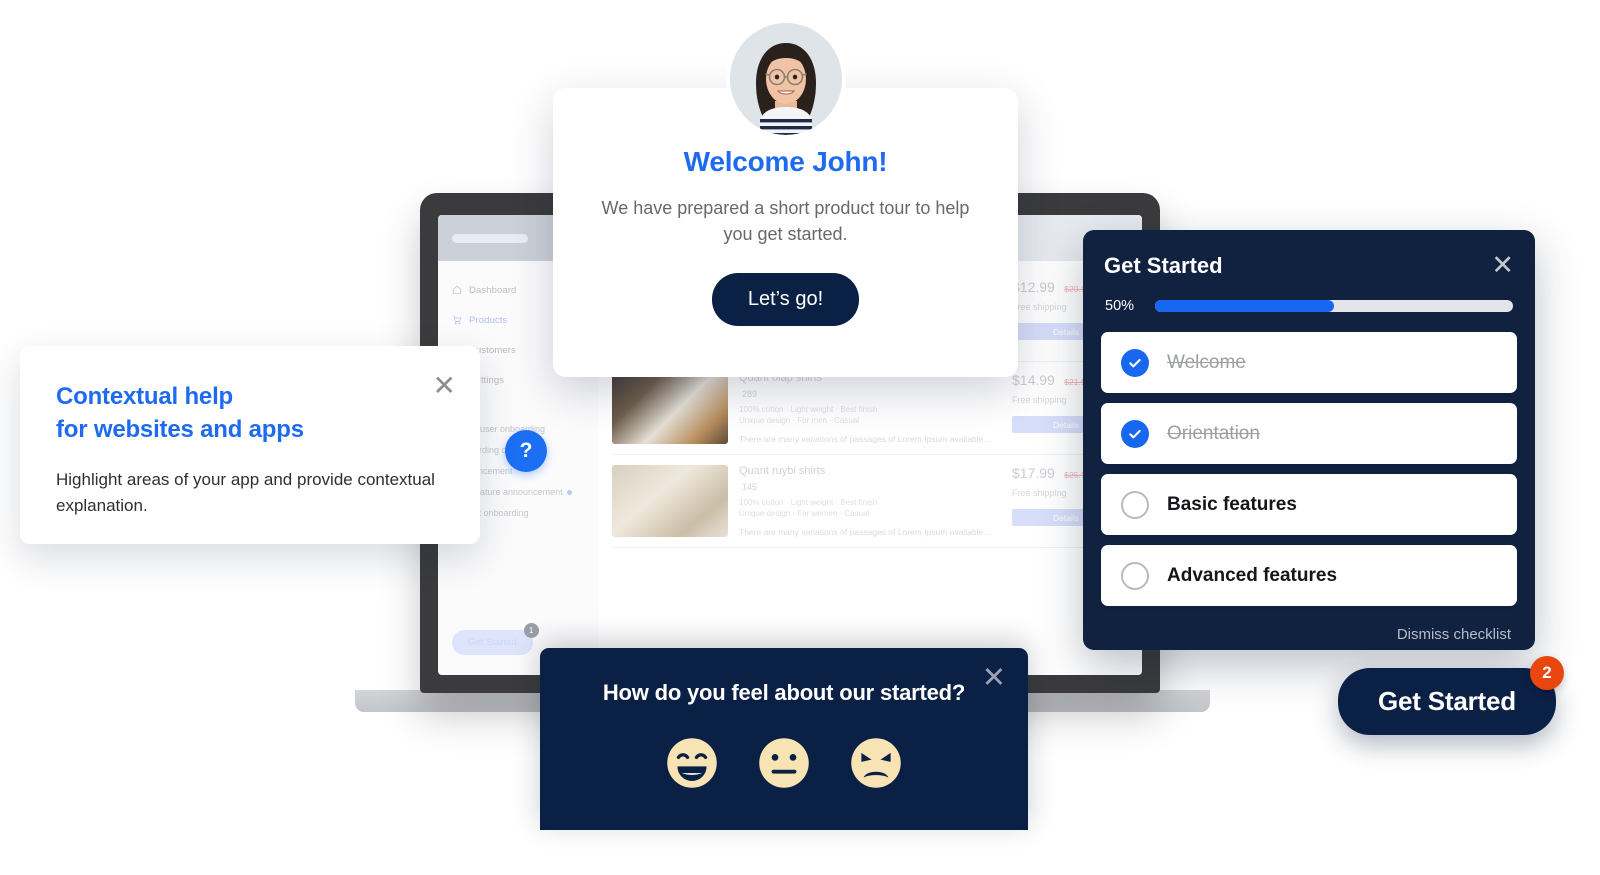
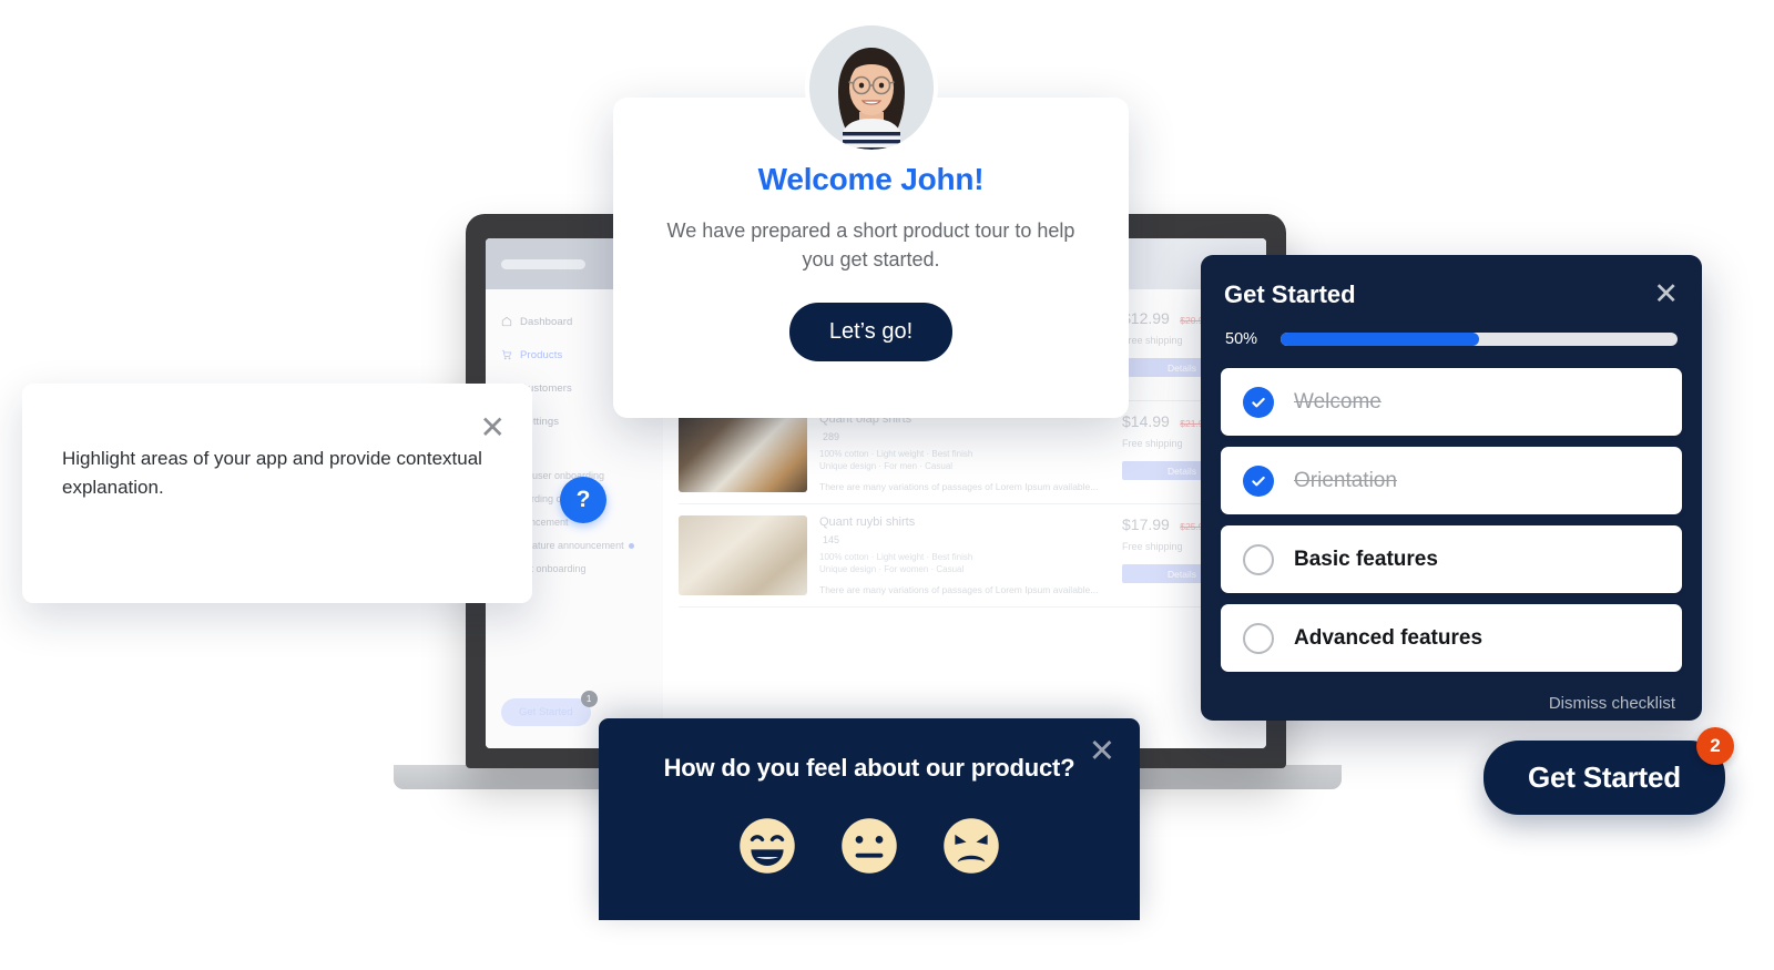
  Dashboard
  Products
  stomers
  ttings
  user onboarding
  ature announcement
  1
  12.99 $20.
  ree shipping
  Details
  Quant olap shirts
  289
  100% cotton · Light weight · Best finish
  Unique design · For men · Casual
  There are many variations of passages of Lorem Ipsum available...
  $14.99 $21.
  Free shipping
  Details
  Quant ruybi shirts
  145
  100% cotton · Light weight · Best finish
  Unique design · For women · Casual
  There are many variations of passages of Lorem Ipsum available...
  $17.99 $25.
  Free shipping
  Details
  ?
  Welcome John!
  We have prepared a short product tour to help you get started.
  Let’s go!
  ✕
- Contextual help
- for websites and apps
  Highlight areas of your app and provide contextual explanation.
  Get Started
  ✕
  50%
  Welcome
  Orientation
  Basic features
  Advanced features
  Dismiss checklist
  Get Started
  2
  ✕
- How do you feel about our started?
+ How do you feel about our product?
